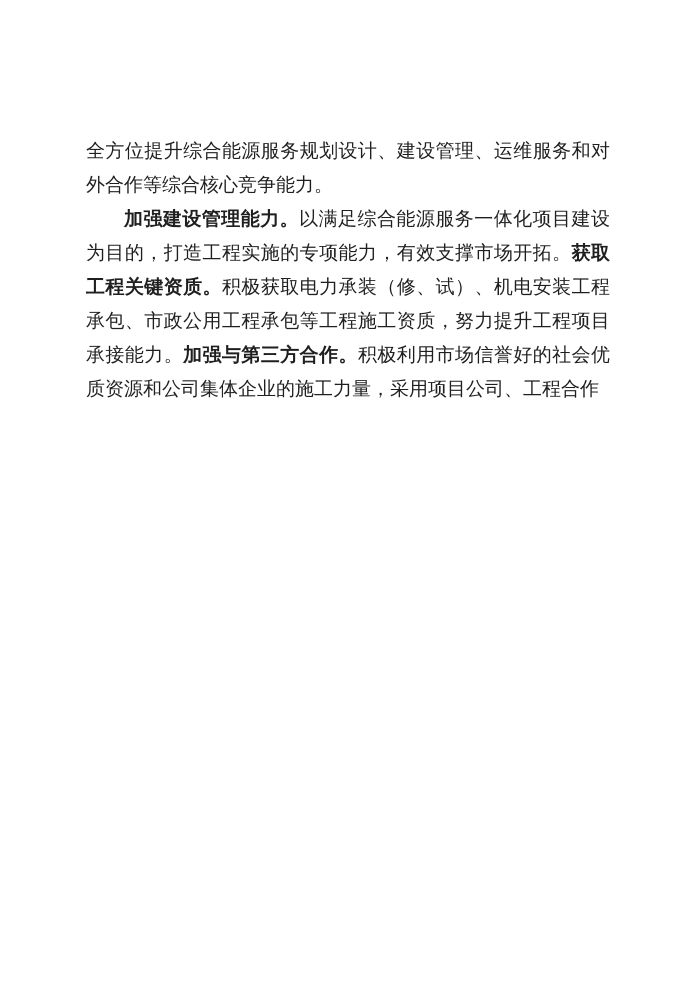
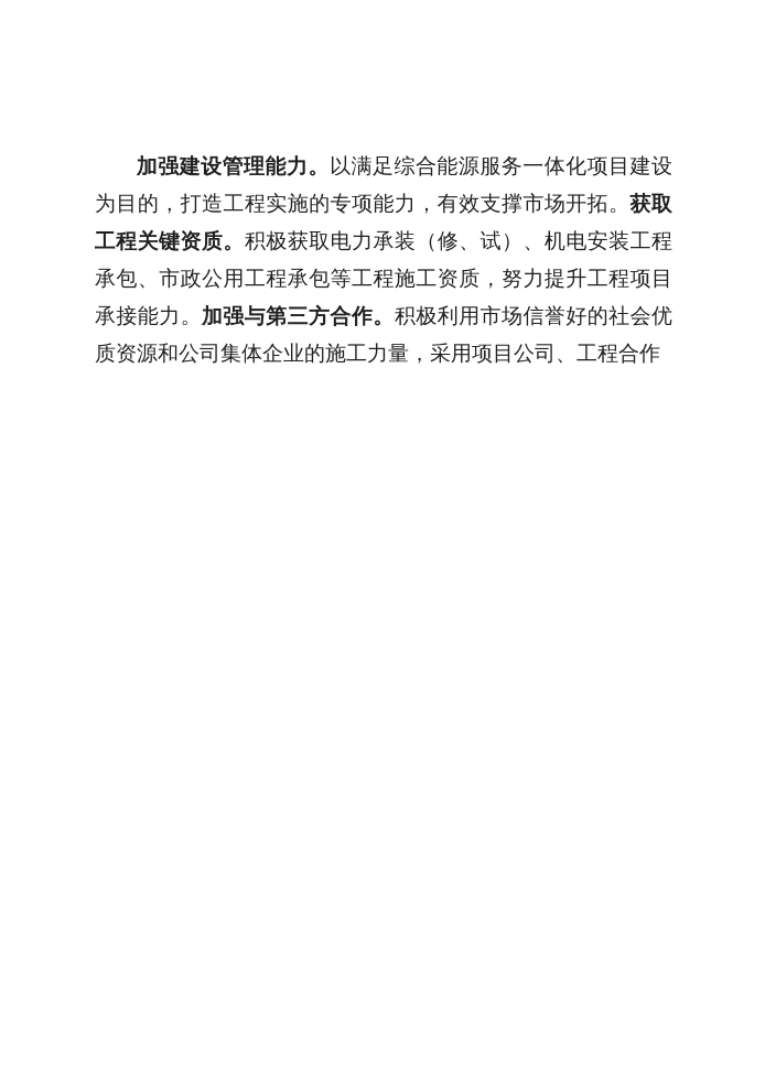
- 全方位提升综合能源服务规划设计、建设管理、运维服务和对外合作等综合核心竞争能力。
  加强建设管理能力。以满足综合能源服务一体化项目建设为目的，打造工程实施的专项能力，有效支撑市场开拓。获取工程关键资质。积极获取电力承装（修、试）、机电安装工程承包、市政公用工程承包等工程施工资质，努力提升工程项目承接能力。加强与第三方合作。积极利用市场信誉好的社会优质资源和公司集体企业的施工力量，采用项目公司、工程合作
